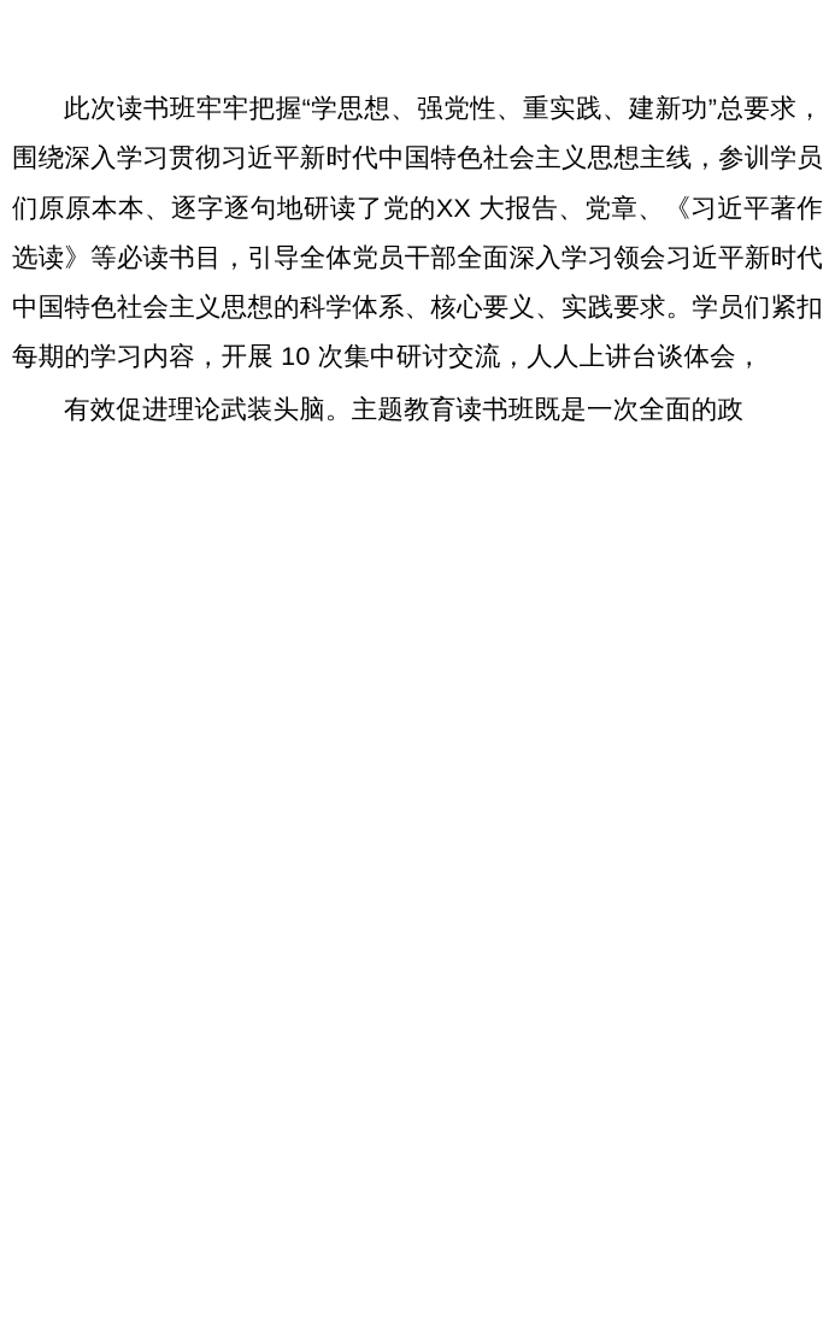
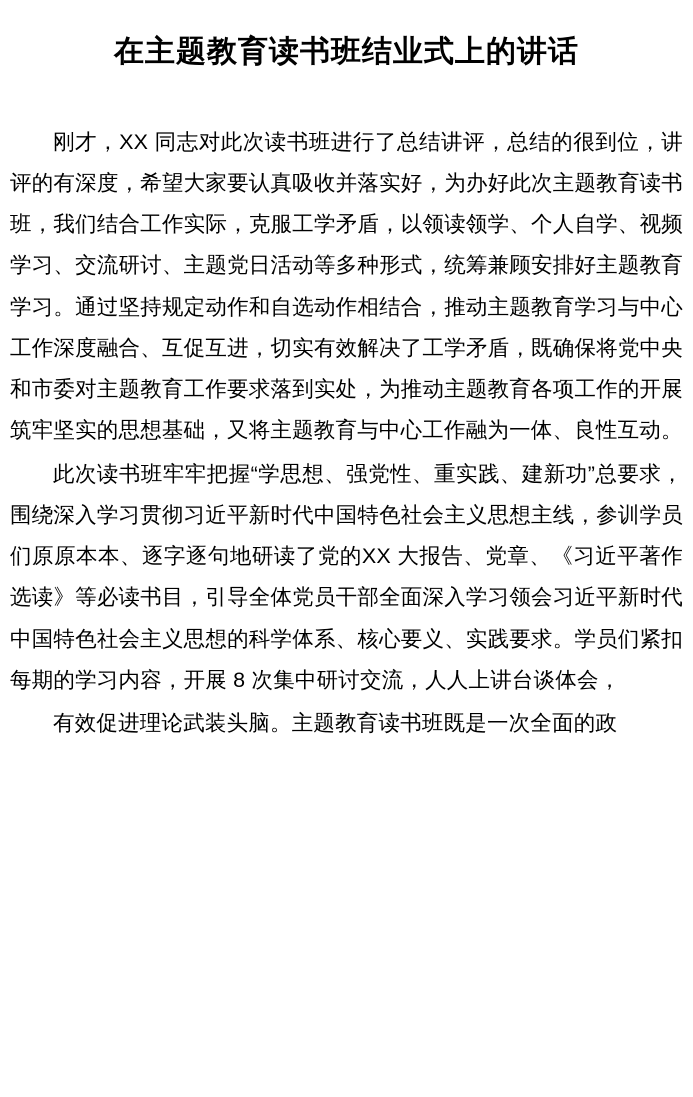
+ 在主题教育读书班结业式上的讲话
+ 刚才，XX 同志对此次读书班进行了总结讲评，总结的很到位，讲评的有深度，希望大家要认真吸收并落实好，为办好此次主题教育读书班，我们结合工作实际，克服工学矛盾，以领读领学、个人自学、视频学习、交流研讨、主题党日活动等多种形式，统筹兼顾安排好主题教育学习。通过坚持规定动作和自选动作相结合，推动主题教育学习与中心工作深度融合、互促互进，切实有效解决了工学矛盾，既确保将党中央和市委对主题教育工作要求落到实处，为推动主题教育各项工作的开展筑牢坚实的思想基础，又将主题教育与中心工作融为一体、良性互动。
- 此次读书班牢牢把握“学思想、强党性、重实践、建新功”总要求，围绕深入学习贯彻习近平新时代中国特色社会主义思想主线，参训学员们原原本本、逐字逐句地研读了党的XX 大报告、党章、《习近平著作选读》等必读书目，引导全体党员干部全面深入学习领会习近平新时代中国特色社会主义思想的科学体系、核心要义、实践要求。学员们紧扣每期的学习内容，开展 10 次集中研讨交流，人人上讲台谈体会，
+ 此次读书班牢牢把握“学思想、强党性、重实践、建新功”总要求，围绕深入学习贯彻习近平新时代中国特色社会主义思想主线，参训学员们原原本本、逐字逐句地研读了党的XX 大报告、党章、《习近平著作选读》等必读书目，引导全体党员干部全面深入学习领会习近平新时代中国特色社会主义思想的科学体系、核心要义、实践要求。学员们紧扣每期的学习内容，开展 8 次集中研讨交流，人人上讲台谈体会，
  有效促进理论武装头脑。主题教育读书班既是一次全面的政
